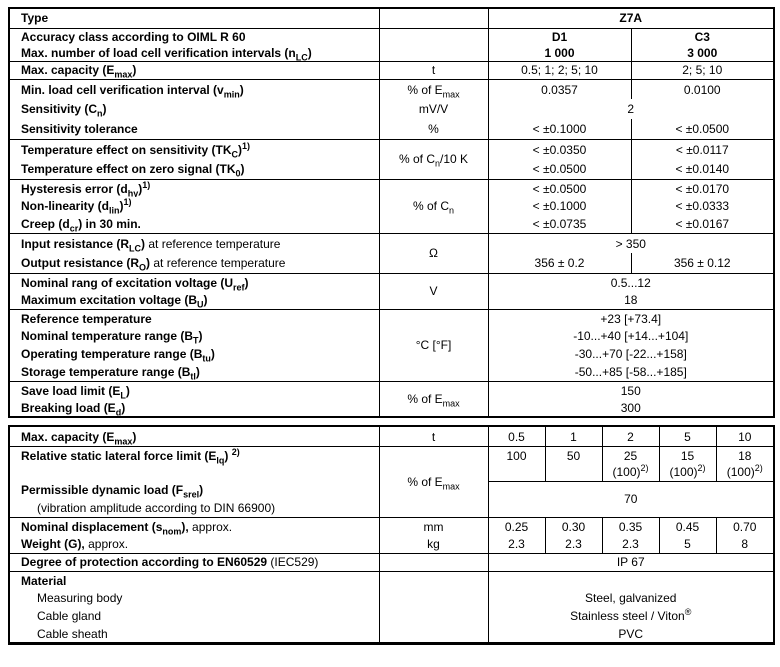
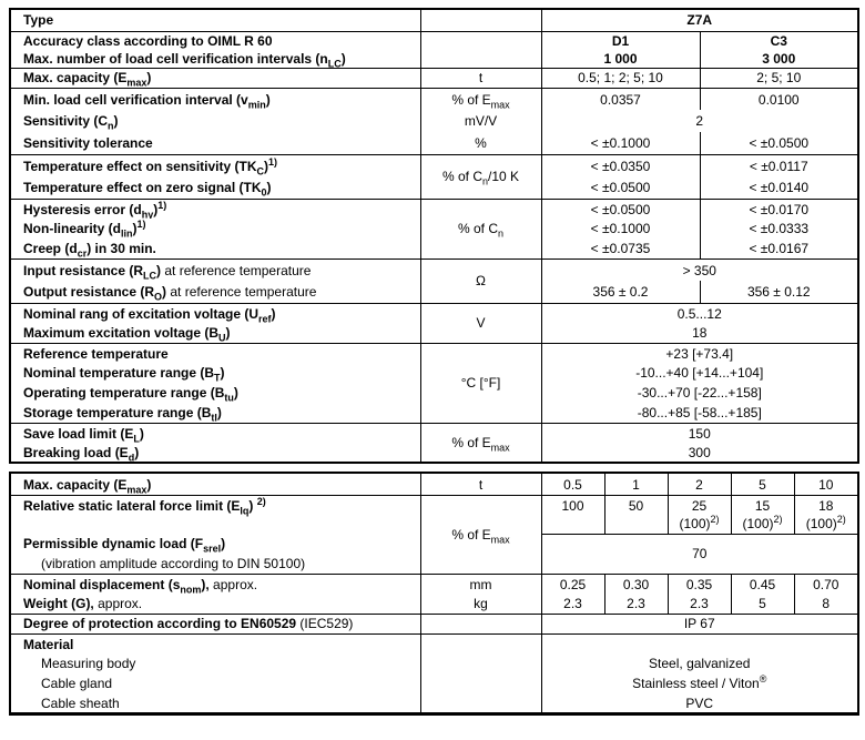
  Type		Z7A
  Accuracy class according to OIML R 60		D1	C3
  Max. number of load cell verification intervals (nLC)	1 000	3 000
  Max. capacity (Emax)	t	0.5; 1; 2; 5; 10	2; 5; 10
  Min. load cell verification interval (vmin)	% of Emax	0.0357	0.0100
  Sensitivity (Cn)	mV/V	2
  Sensitivity tolerance	%	< ±0.1000	< ±0.0500
  Temperature effect on sensitivity (TKC)1)	% of Cn/10 K	< ±0.0350	< ±0.0117
  Temperature effect on zero signal (TK0)	< ±0.0500	< ±0.0140
  Hysteresis error (dhy)1)	% of Cn	< ±0.0500	< ±0.0170
  Non-linearity (dlin)1)	< ±0.1000	< ±0.0333
  Creep (dcr) in 30 min.	< ±0.0735	< ±0.0167
  Input resistance (RLC) at reference temperature	Ω	> 350
  Output resistance (RO) at reference temperature	356 ± 0.2	356 ± 0.12
  Nominal rang of excitation voltage (Uref)	V	0.5...12
  Maximum excitation voltage (BU)	18
  Reference temperature	°C [°F]	+23 [+73.4]
  Nominal temperature range (BT)	-10...+40 [+14...+104]
  Operating temperature range (Btu)	-30...+70 [-22...+158]
- Storage temperature range (Btl)	-50...+85 [-58...+185]
+ Storage temperature range (Btl)	-80...+85 [-58...+185]
  Save load limit (EL)	% of Emax	150
  Breaking load (Ed)	300
  Max. capacity (Emax)	t	0.5	1	2	5	10
  Relative static lateral force limit (Elq) 2)	% of Emax	100	50	25(100)2)	15(100)2)	18(100)2)
  Permissible dynamic load (Fsrel)	70
- (vibration amplitude according to DIN 66900)
+ (vibration amplitude according to DIN 50100)
  Nominal displacement (snom), approx.	mm	0.25	0.30	0.35	0.45	0.70
  Weight (G), approx.	kg	2.3	2.3	2.3	5	8
  Degree of protection according to EN60529 (IEC529)		IP 67
  Material
  Measuring body	Steel, galvanized
  Cable gland	Stainless steel / Viton®
  Cable sheath	PVC
